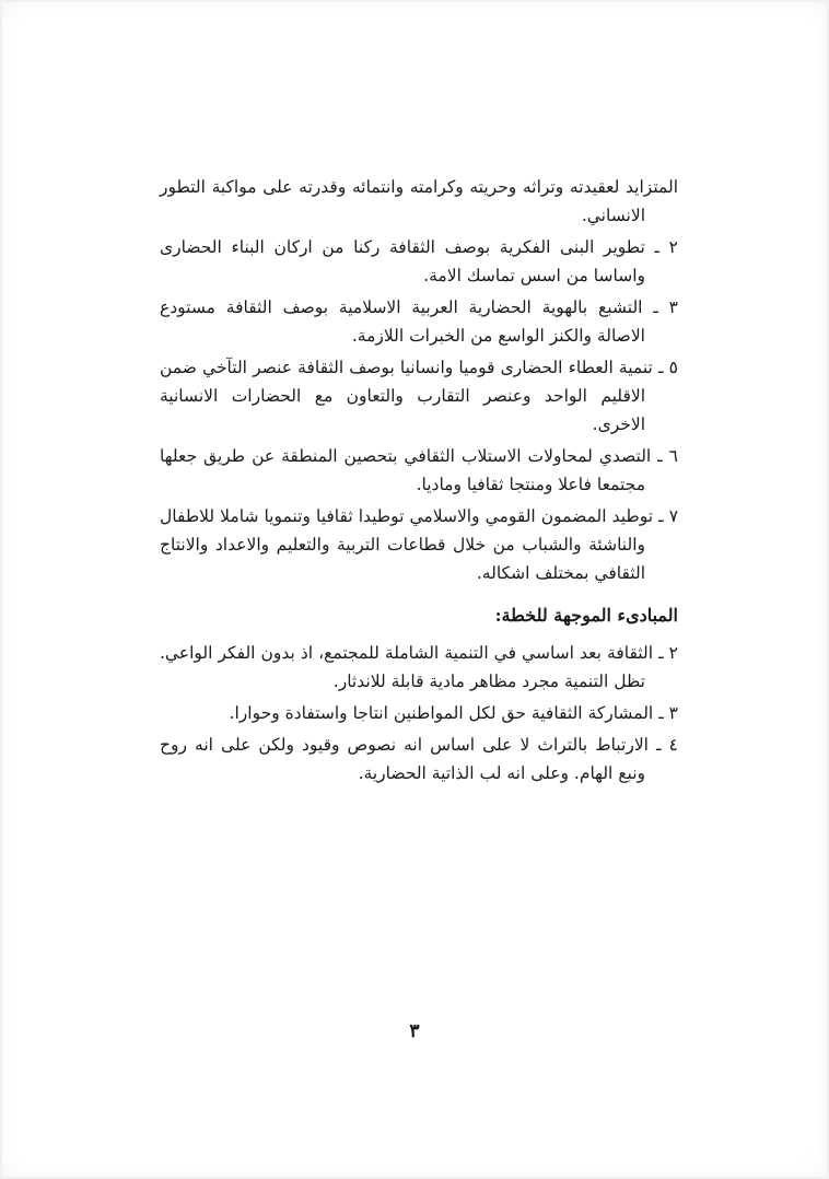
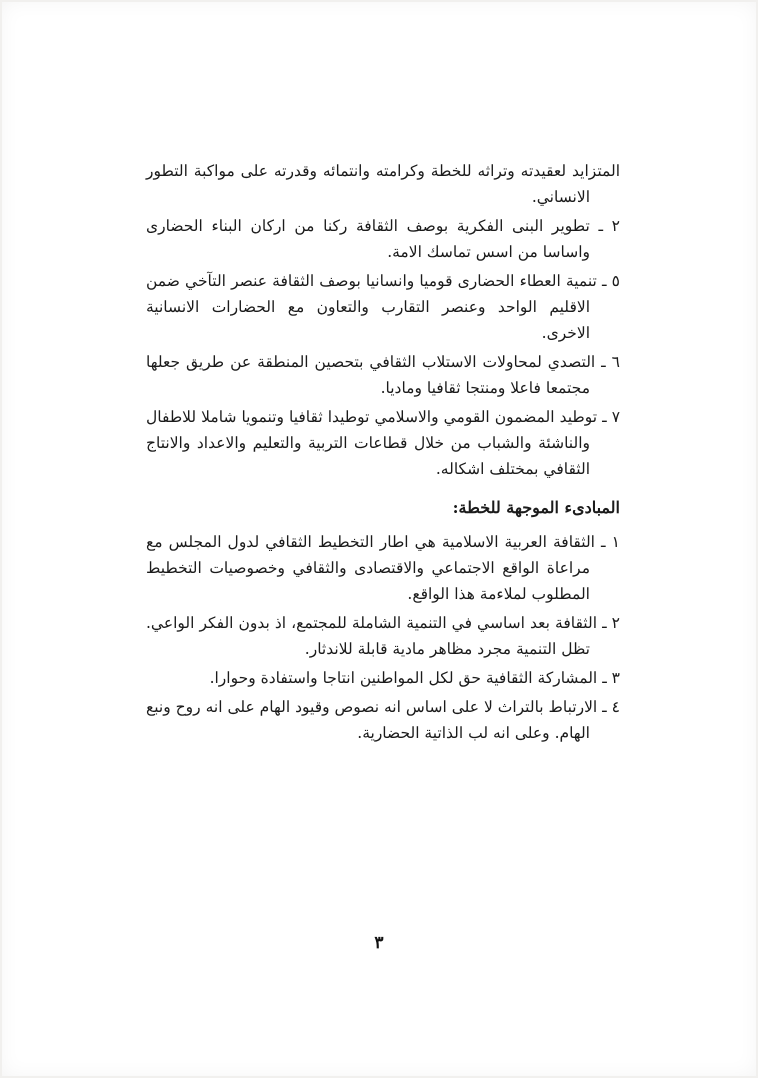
- المتزايد لعقيدته وتراثه وحريته وكرامته وانتمائه وقدرته على مواكبة التطور الانساني.
+ المتزايد لعقيدته وتراثه للخطة وكرامته وانتمائه وقدرته على مواكبة التطور الانساني.
  ٢ ـ تطوير البنى الفكرية بوصف الثقافة ركنا من اركان البناء الحضارى واساسا من اسس تماسك الامة.
- ٣ ـ التشبع بالهوية الحضارية العربية الاسلامية بوصف الثقافة مستودع الاصالة والكنز الواسع من الخبرات اللازمة.
  ٥ ـ تنمية العطاء الحضارى قوميا وانسانيا بوصف الثقافة عنصر التآخي ضمن الاقليم الواحد وعنصر التقارب والتعاون مع الحضارات الانسانية الاخرى.
  ٦ ـ التصدي لمحاولات الاستلاب الثقافي بتحصين المنطقة عن طريق جعلها مجتمعا فاعلا ومنتجا ثقافيا وماديا.
  ٧ ـ توطيد المضمون القومي والاسلامي توطيدا ثقافيا وتنمويا شاملا للاطفال والناشئة والشباب من خلال قطاعات التربية والتعليم والاعداد والانتاج الثقافي بمختلف اشكاله.
  المبادىء الموجهة للخطة:
+ ١ ـ الثقافة العربية الاسلامية هي اطار التخطيط الثقافي لدول المجلس مع مراعاة الواقع الاجتماعي والاقتصادى والثقافي وخصوصيات التخطيط المطلوب لملاءمة هذا الواقع.
  ٢ ـ الثقافة بعد اساسي في التنمية الشاملة للمجتمع، اذ بدون الفكر الواعي. تظل التنمية مجرد مظاهر مادية قابلة للاندثار.
  ٣ ـ المشاركة الثقافية حق لكل المواطنين انتاجا واستفادة وحوارا.
- ٤ ـ الارتباط بالتراث لا على اساس انه نصوص وقيود ولكن على انه روح ونبع الهام. وعلى انه لب الذاتية الحضارية.
+ ٤ ـ الارتباط بالتراث لا على اساس انه نصوص وقيود الهام على انه روح ونبع الهام. وعلى انه لب الذاتية الحضارية.
  ٣
